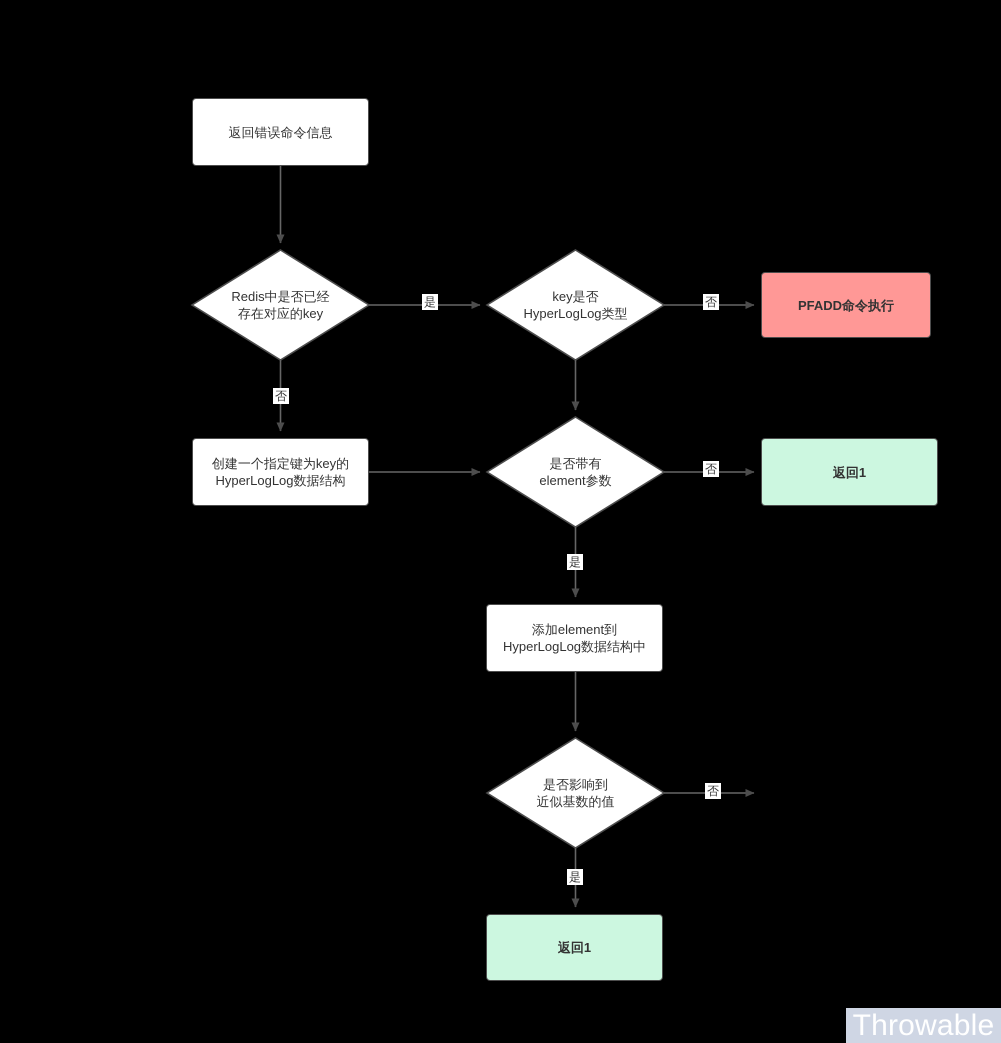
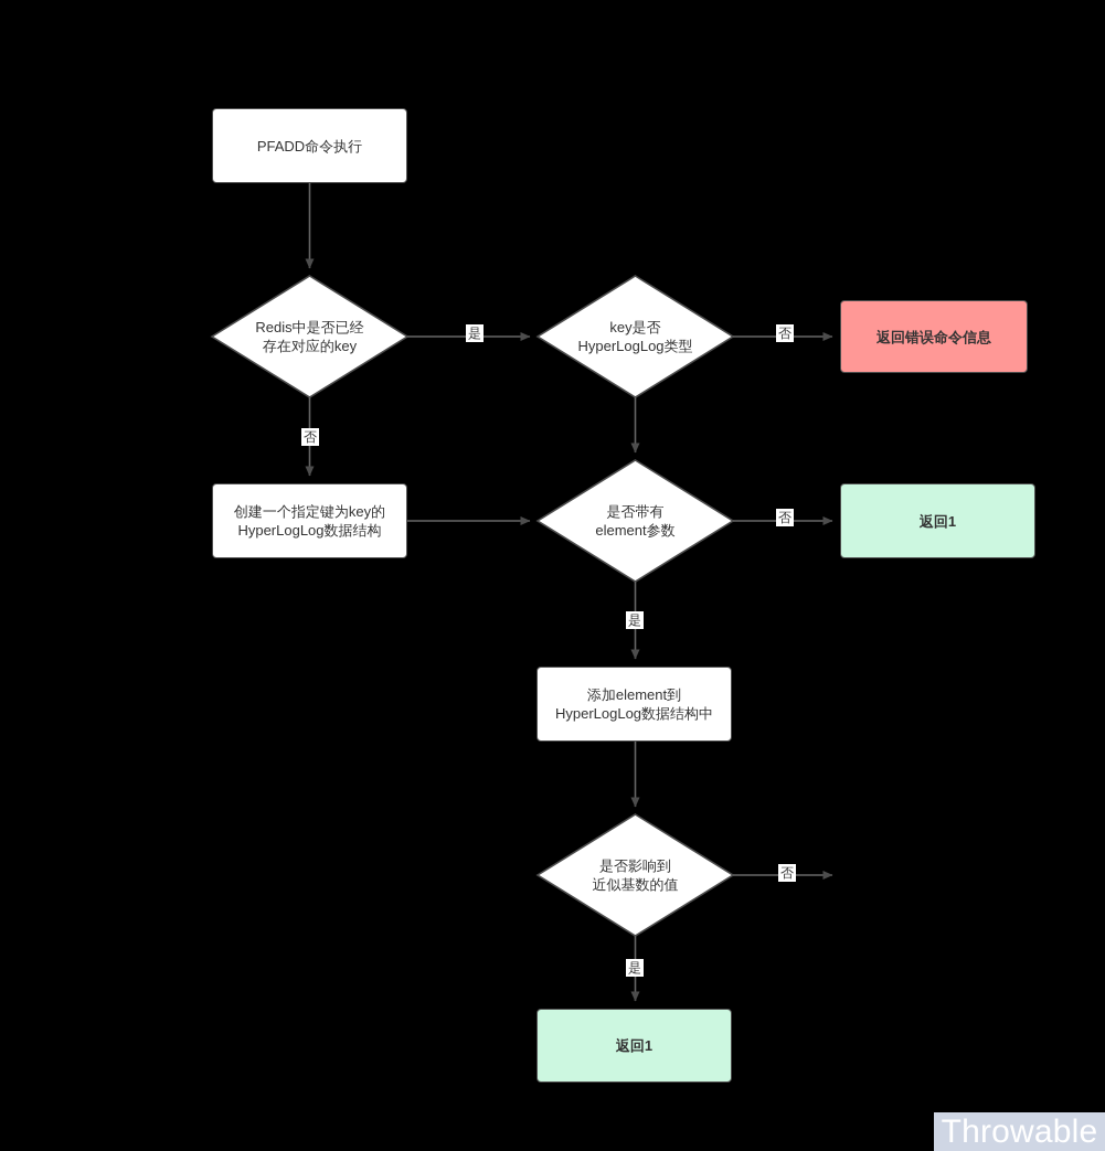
- 返回错误命令信息
+ PFADD命令执行
  Redis中是否已经
  存在对应的key
  key是否
  HyperLogLog类型
- PFADD命令执行
+ 返回错误命令信息
  创建一个指定键为key的
  HyperLogLog数据结构
  是否带有
  element参数
  返回1
  添加element到
  HyperLogLog数据结构中
  是否影响到
  近似基数的值
  返回1
  是
  否
  否
  否
  是
  否
  是
  Throwable
